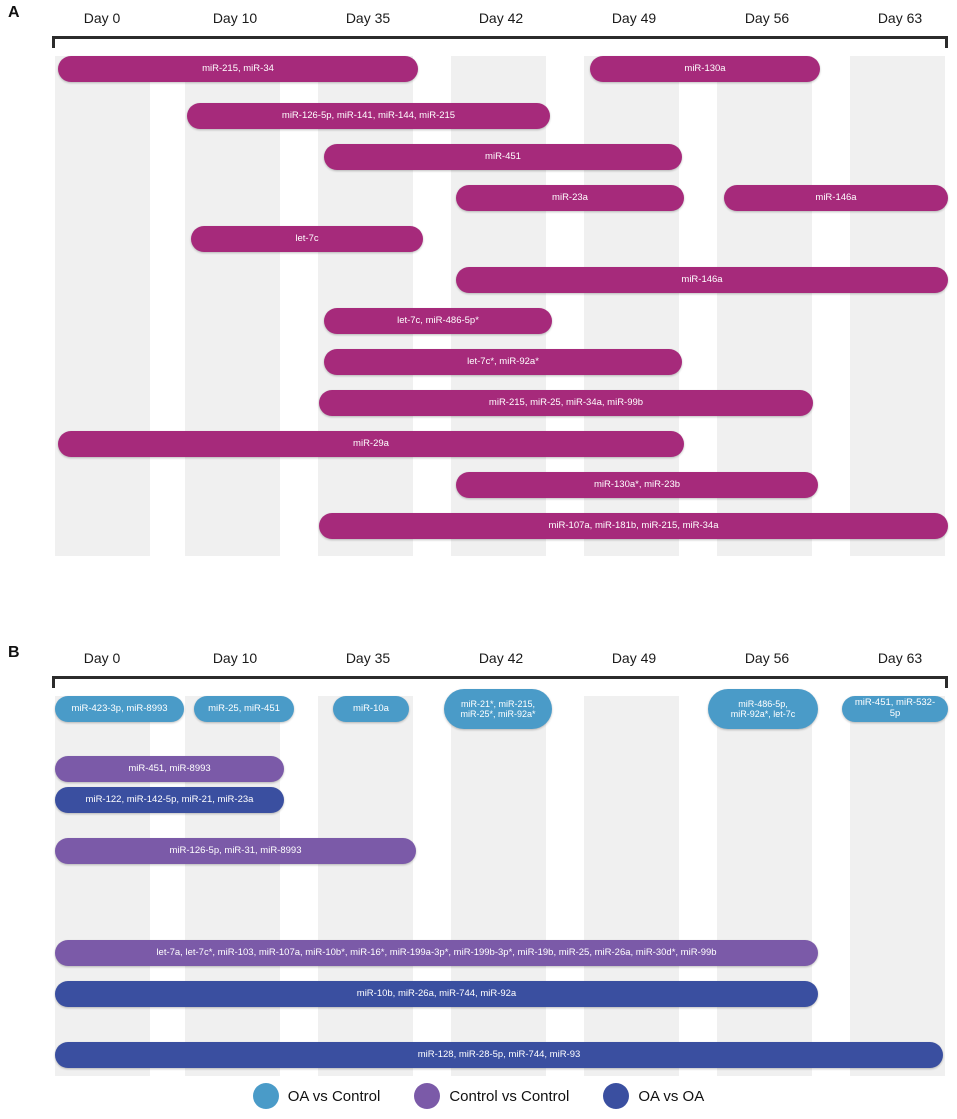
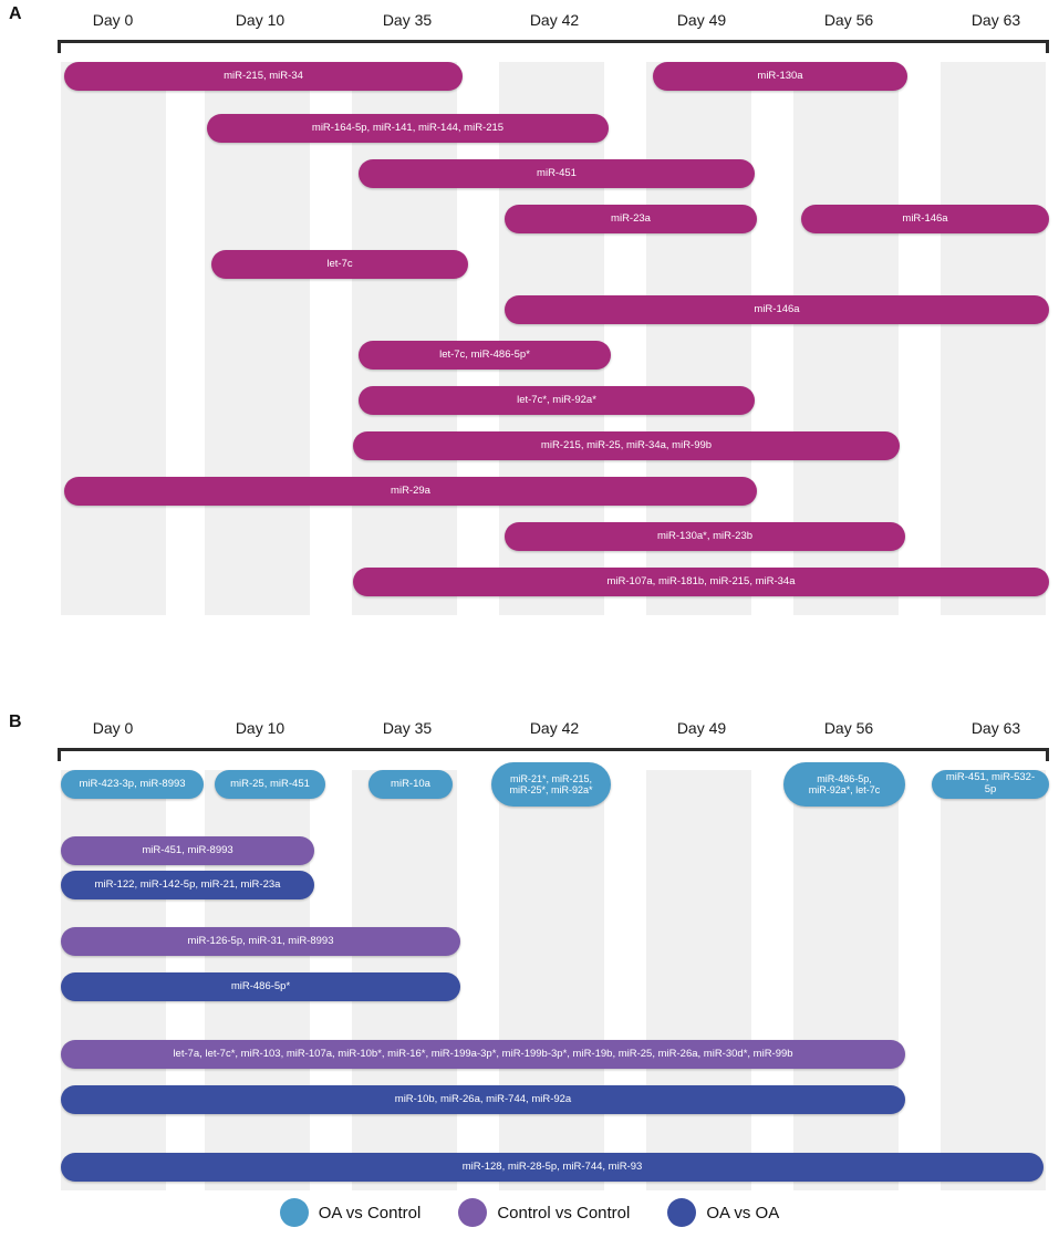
  A
  Day 0
  Day 10
  Day 35
  Day 42
  Day 49
  Day 56
  Day 63
  miR-215, miR-34
  miR-130a
- miR-126-5p, miR-141, miR-144, miR-215
+ miR-164-5p, miR-141, miR-144, miR-215
  miR-451
  miR-23a
  miR-146a
  let-7c
  miR-146a
  let-7c, miR-486-5p*
  let-7c*, miR-92a*
  miR-215, miR-25, miR-34a, miR-99b
  miR-29a
  miR-130a*, miR-23b
  miR-107a, miR-181b, miR-215, miR-34a
  B
  Day 0
  Day 10
  Day 35
  Day 42
  Day 49
  Day 56
  Day 63
  miR-423-3p, miR-8993
  miR-25, miR-451
  miR-10a
  miR-21*, miR-215,
  miR-25*, miR-92a*
  miR-486-5p,
  miR-92a*, let-7c
  miR-451, miR-532-5p
  miR-451, miR-8993
  miR-122, miR-142-5p, miR-21, miR-23a
  miR-126-5p, miR-31, miR-8993
+ miR-486-5p*
  let-7a, let-7c*, miR-103, miR-107a, miR-10b*, miR-16*, miR-199a-3p*, miR-199b-3p*, miR-19b, miR-25, miR-26a, miR-30d*, miR-99b
  miR-10b, miR-26a, miR-744, miR-92a
  miR-128, miR-28-5p, miR-744, miR-93
  OA vs Control
  Control vs Control
  OA vs OA
